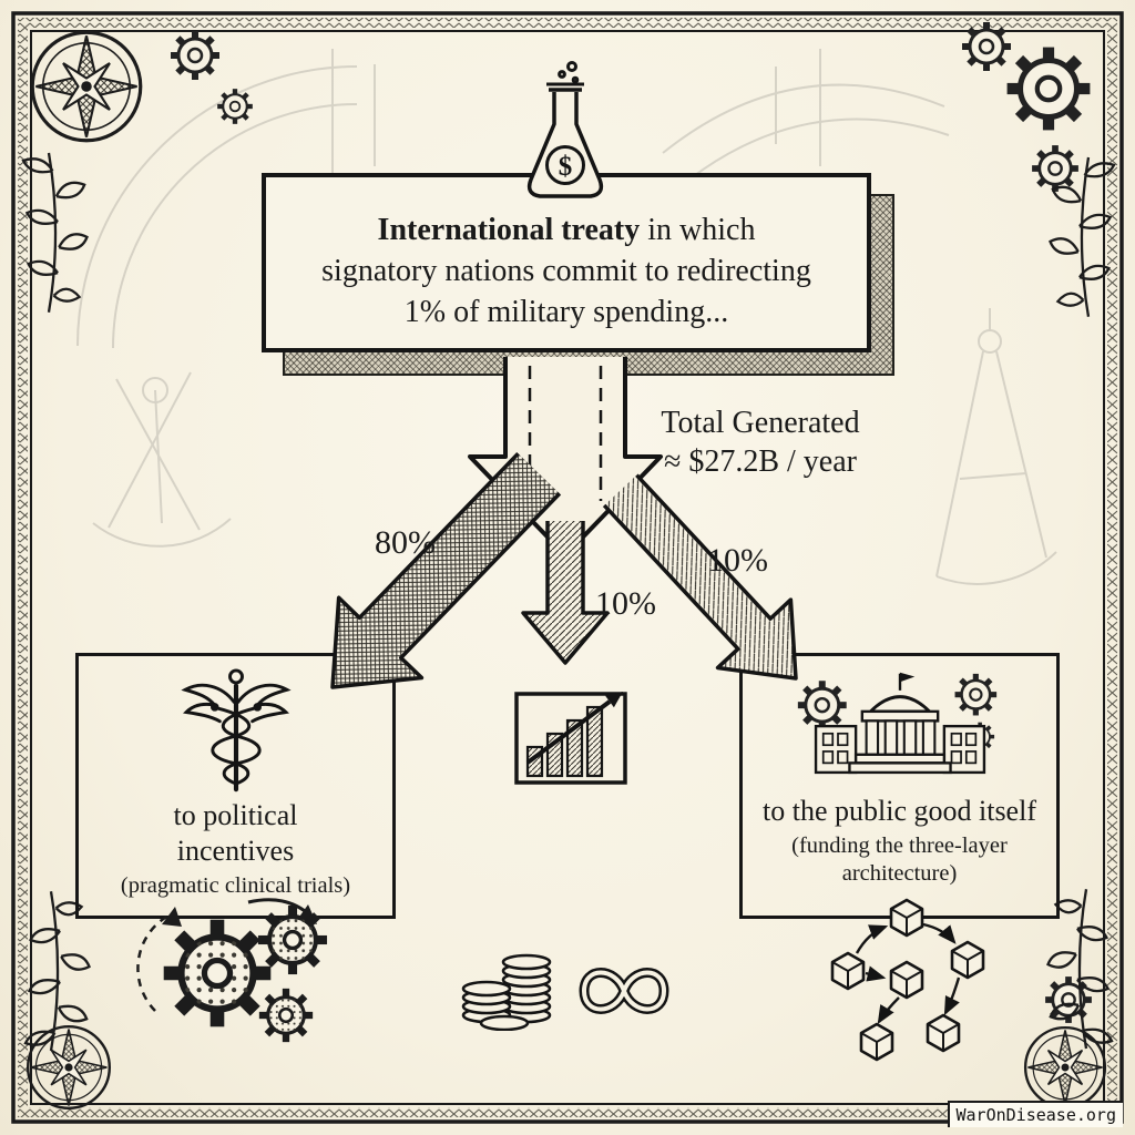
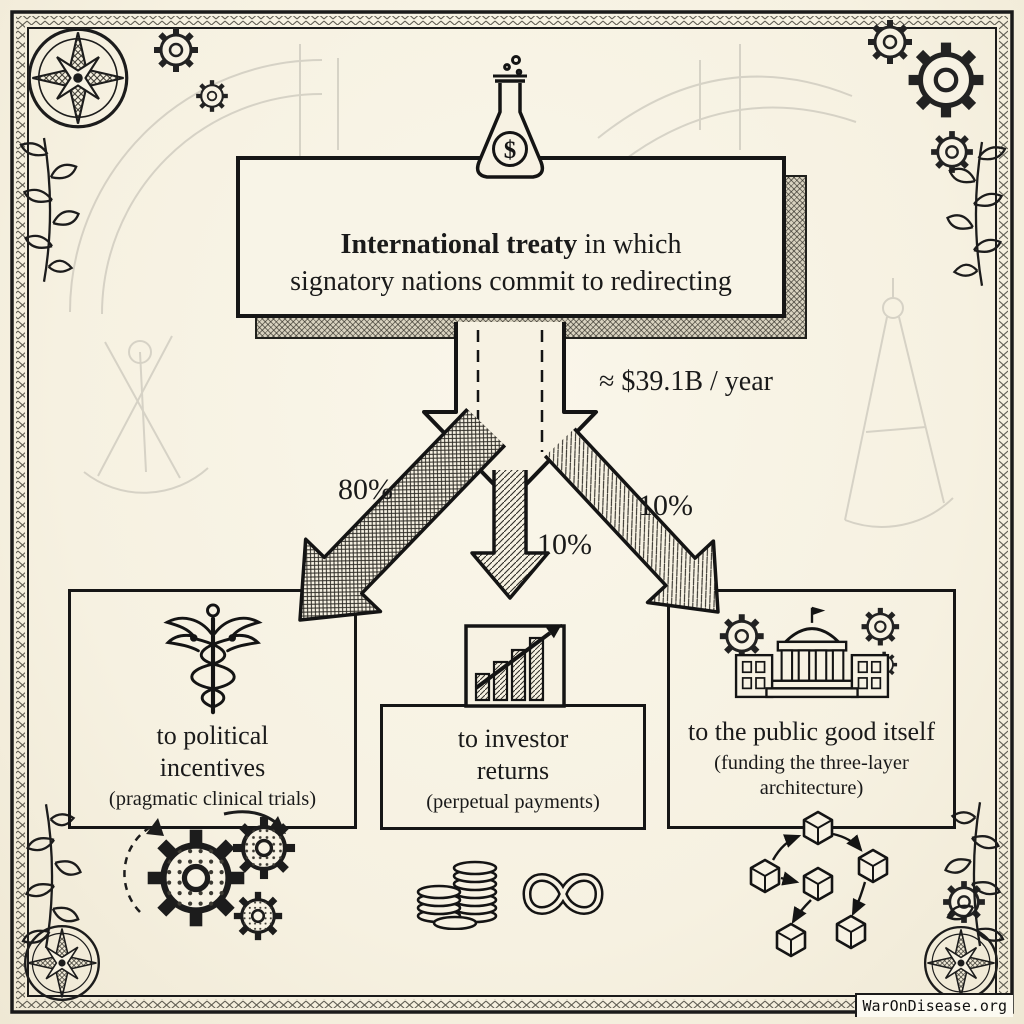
  International treaty in which
  signatory nations commit to redirecting
- 1% of military spending...
  $
- Total Generated
- ≈ $27.2B / year
+ ≈ $39.1B / year
  80%
  10%
  10%
  to political incentives
  (pragmatic clinical trials)
+ to investor returns
+ (perpetual payments)
  to the public good itself
  (funding the three-layer architecture)
  WarOnDisease.org
